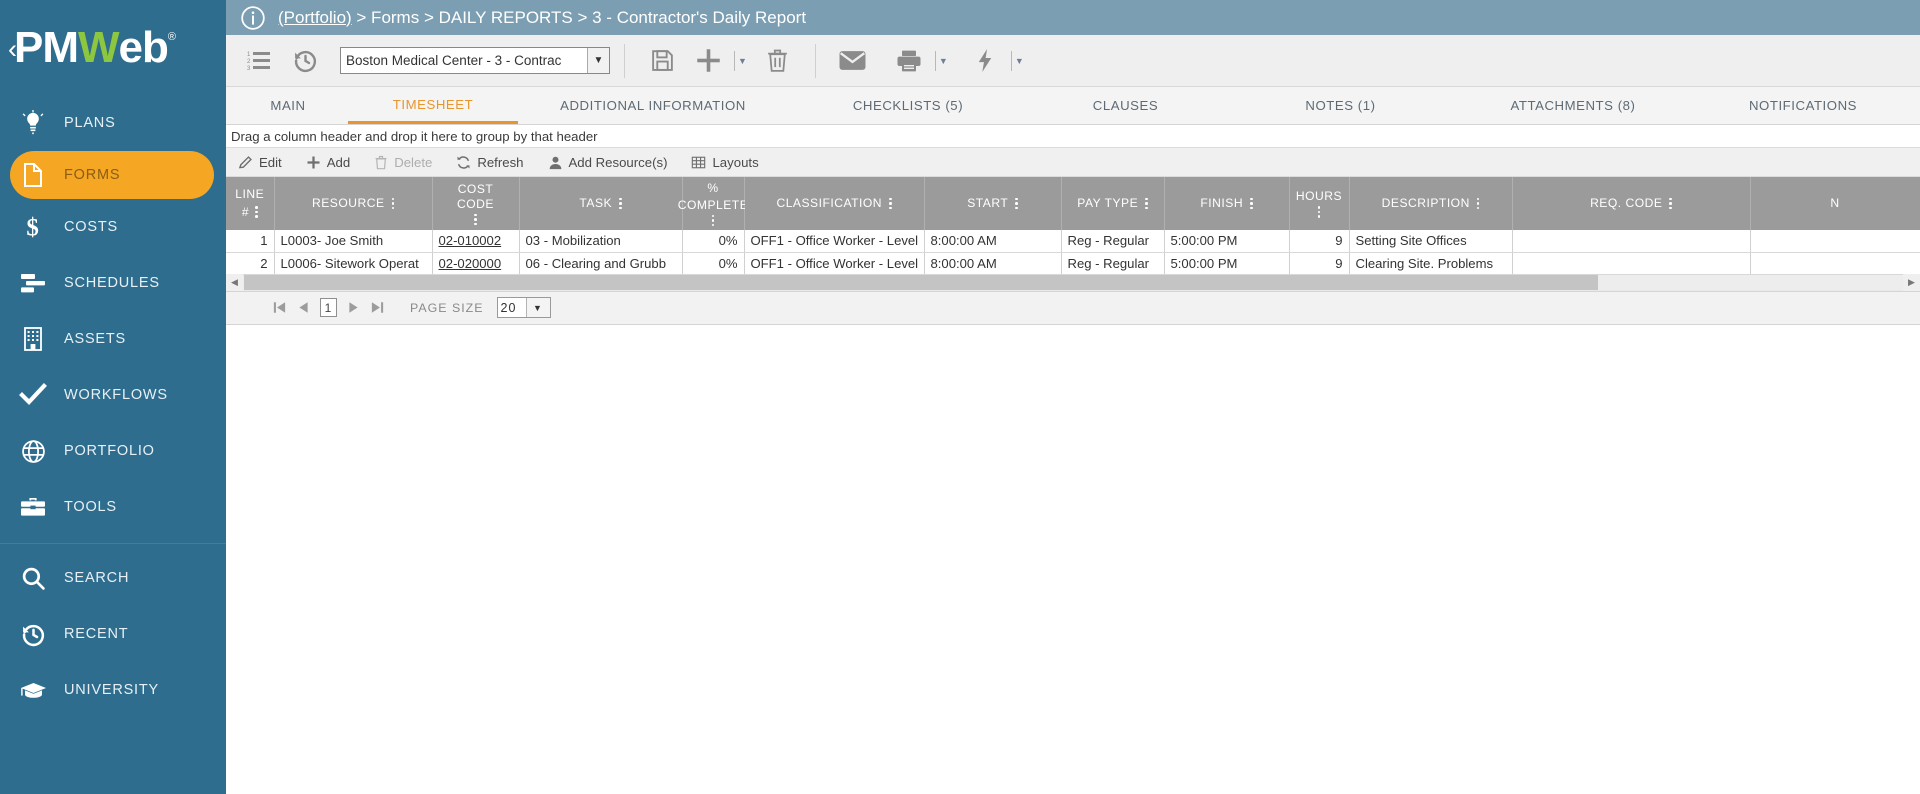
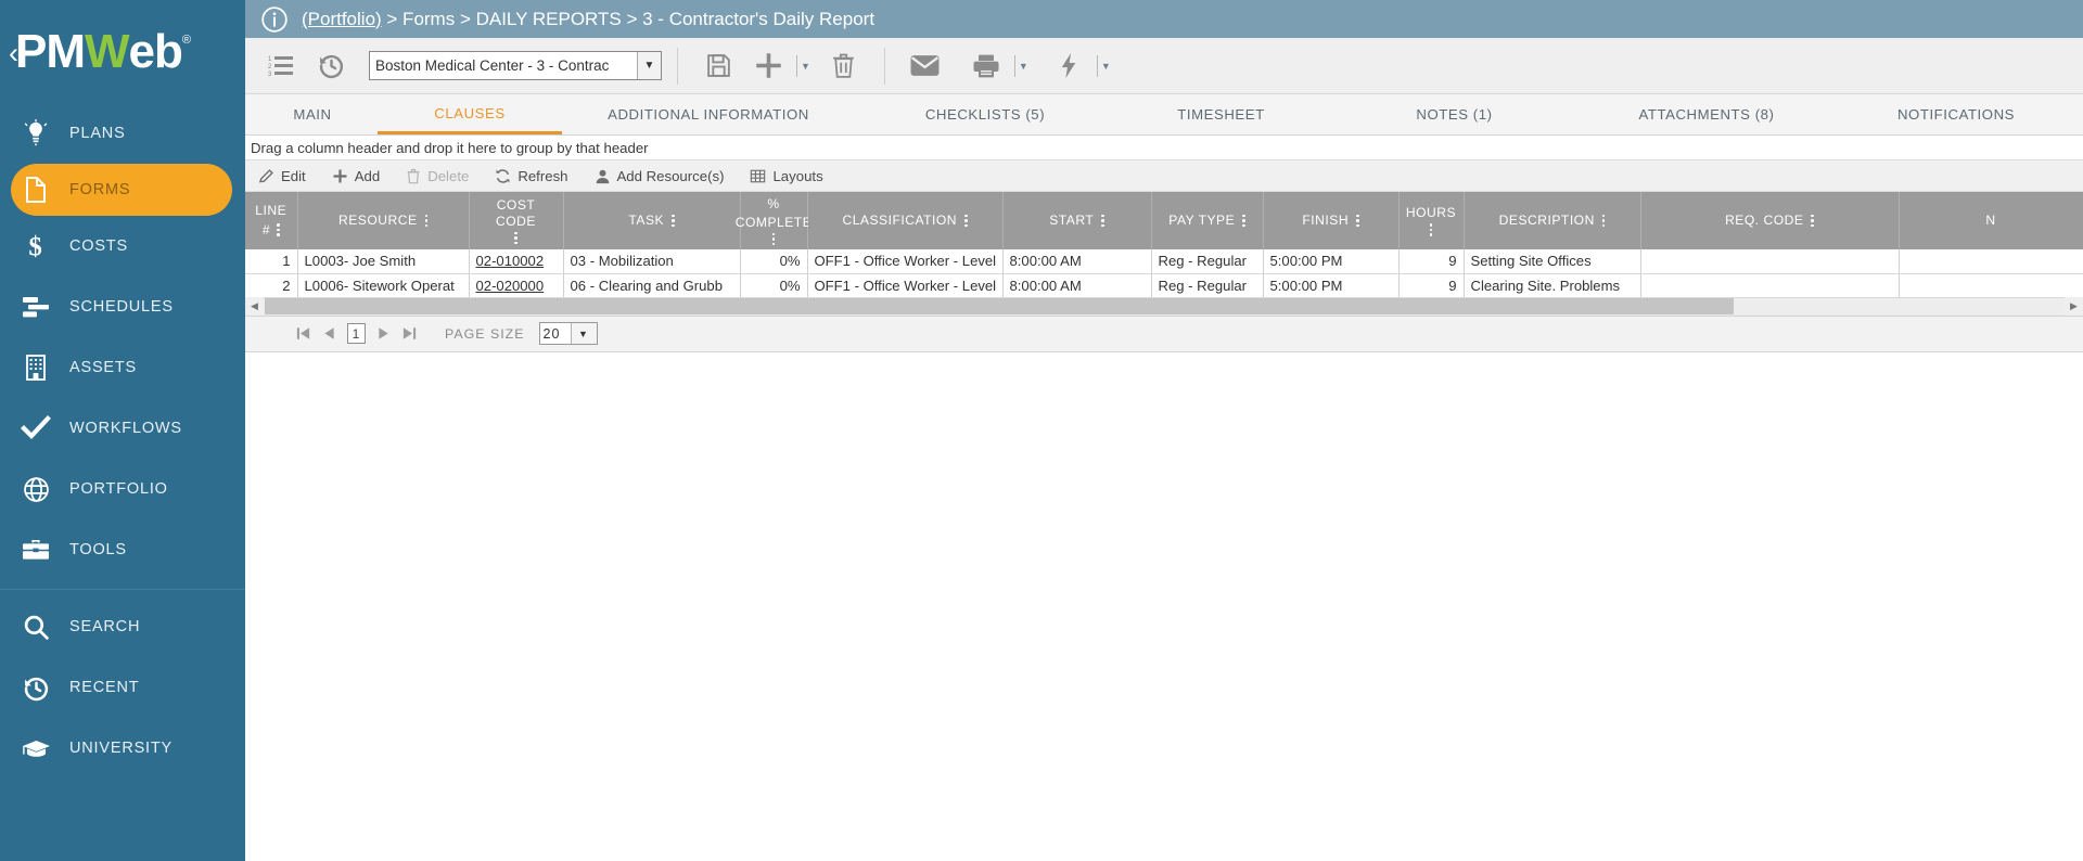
  ‹
  PM
  W
  eb
  ®
  PLANS
  FORMS
  $
  COSTS
  SCHEDULES
  ASSETS
  WORKFLOWS
  PORTFOLIO
  TOOLS
  SEARCH
  RECENT
  UNIVERSITY
  (Portfolio) > Forms > DAILY REPORTS > 3 - Contractor's Daily Report
  Boston Medical Center - 3 - Contrac
  ▼
  ▼
  ▼
  ▼
  MAIN
- TIMESHEET
+ CLAUSES
  ADDITIONAL INFORMATION
  CHECKLISTS (5)
- CLAUSES
+ TIMESHEET
  NOTES (1)
  ATTACHMENTS (8)
  NOTIFICATIONS
  Drag a column header and drop it here to group by that header
  Edit
  Add
  Delete
  Refresh
  Add Resource(s)
  Layouts
  LINE#	RESOURCE	COST CODE	TASK	%COMPLET	CLASSIFICATION	START	PAY TYPE	FINISH	HOURS	DESCRIPTION	REQ. CODE	N
  1	L0003- Joe Smith	02-010002	03 - Mobilization	0%	OFF1 - Office Worker - Level	8:00:00 AM	Reg - Regular	5:00:00 PM	9	Setting Site Offices
  2	L0006- Sitework Operat	02-020000	06 - Clearing and Grubb	0%	OFF1 - Office Worker - Level	8:00:00 AM	Reg - Regular	5:00:00 PM	9	Clearing Site. Problems
  ◀
  ▶
  1
  PAGE SIZE
  20
  ▼
